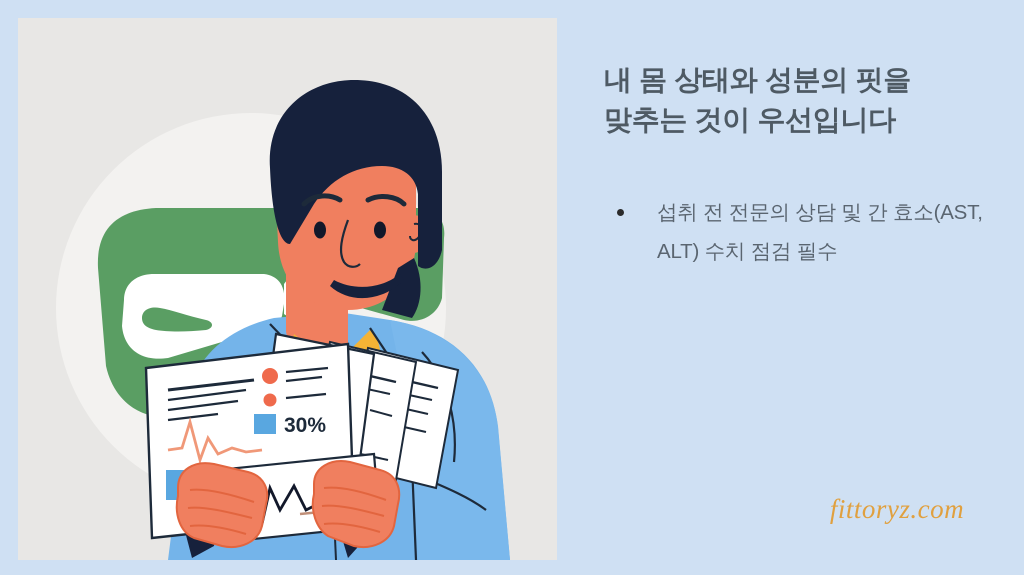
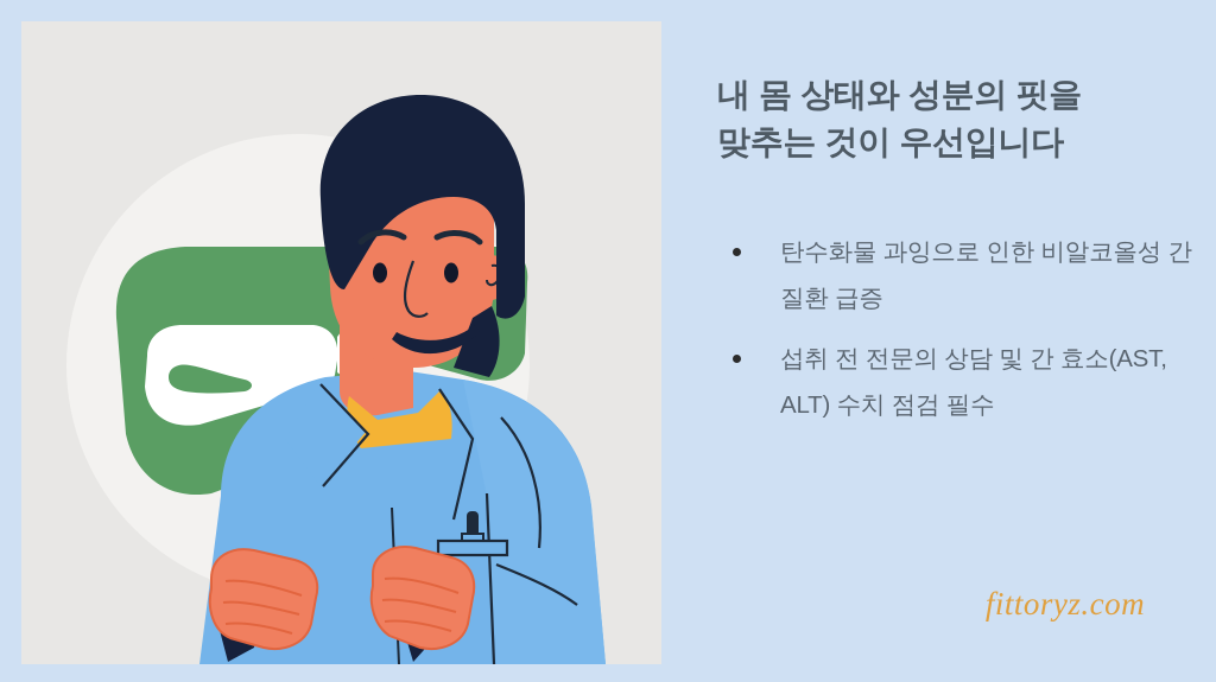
- 30%
  내 몸 상태와 성분의 핏을
  맞추는 것이 우선입니다
+ 탄수화물 과잉으로 인한 비알코올성 간 질환 급증
  섭취 전 전문의 상담 및 간 효소(AST, ALT) 수치 점검 필수
  fittoryz.com
